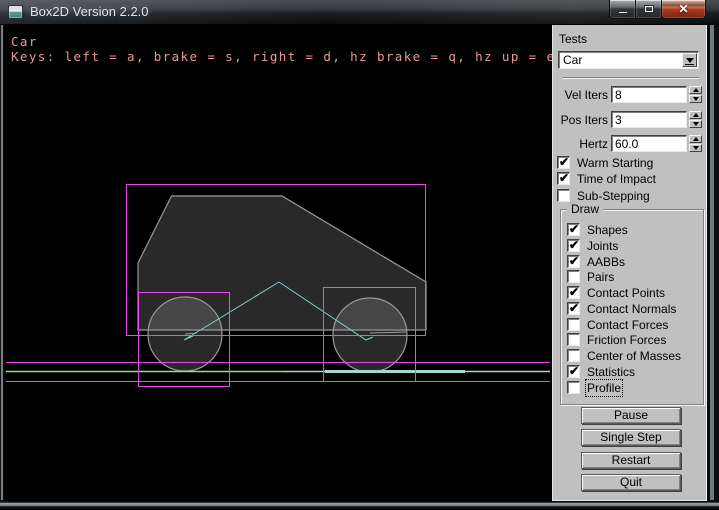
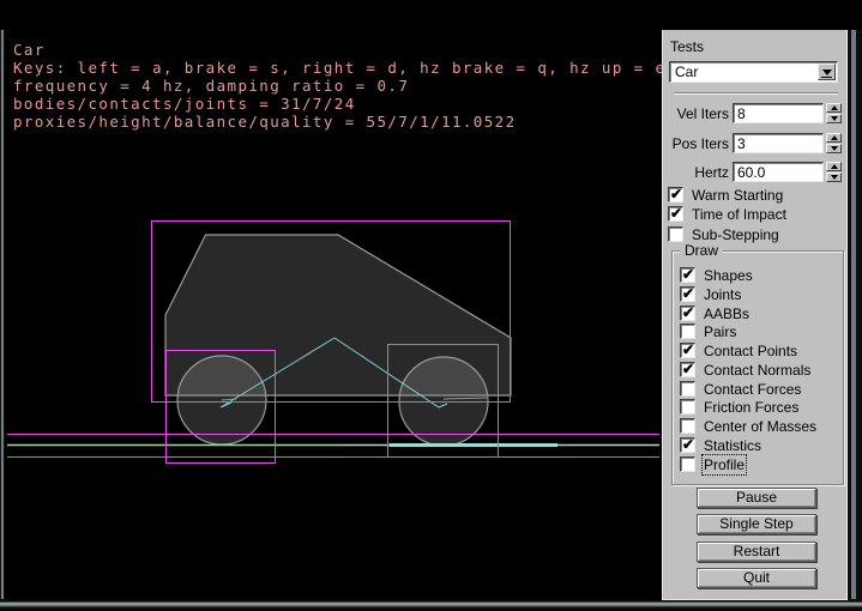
- Box2D Version 2.2.0
- ✕
  Car
  Keys: left = a, brake = s, right = d, hz brake = q, hz up = e
+ frequency = 4 hz, damping ratio = 0.7
+ bodies/contacts/joints = 31/7/24
+ proxies/height/balance/quality = 55/7/1/11.0522
  Tests
  Car
  Vel Iters
  8
  Pos Iters
  3
  Hertz
  60.0
  Warm Starting
  Time of Impact
  Sub-Stepping
  Draw
  Shapes
  Joints
  AABBs
  Pairs
  Contact Points
  Contact Normals
  Contact Forces
  Friction Forces
  Center of Masses
  Statistics
  Profile
  Pause
  Single Step
  Restart
  Quit
